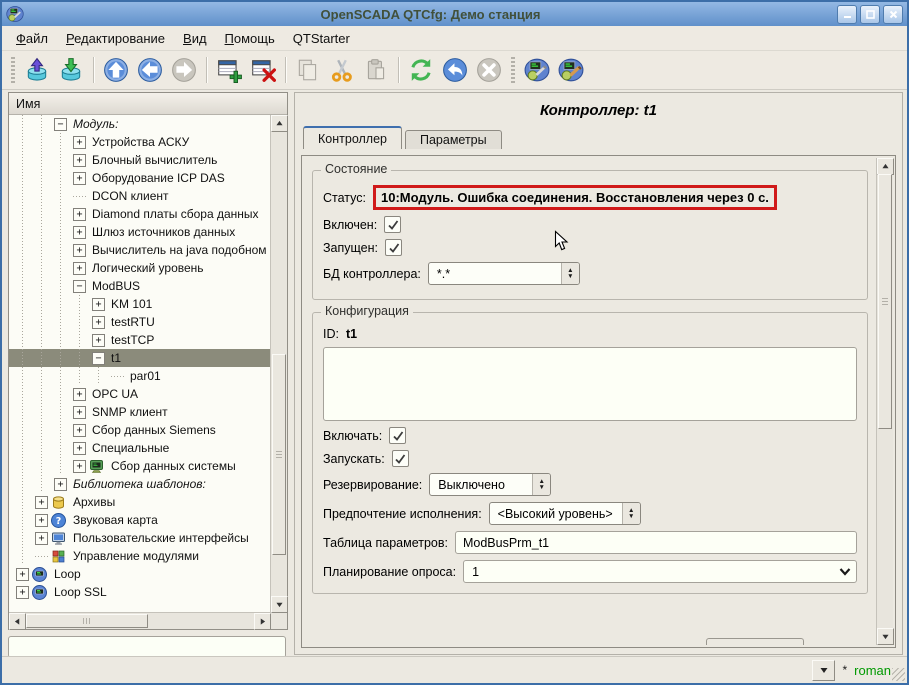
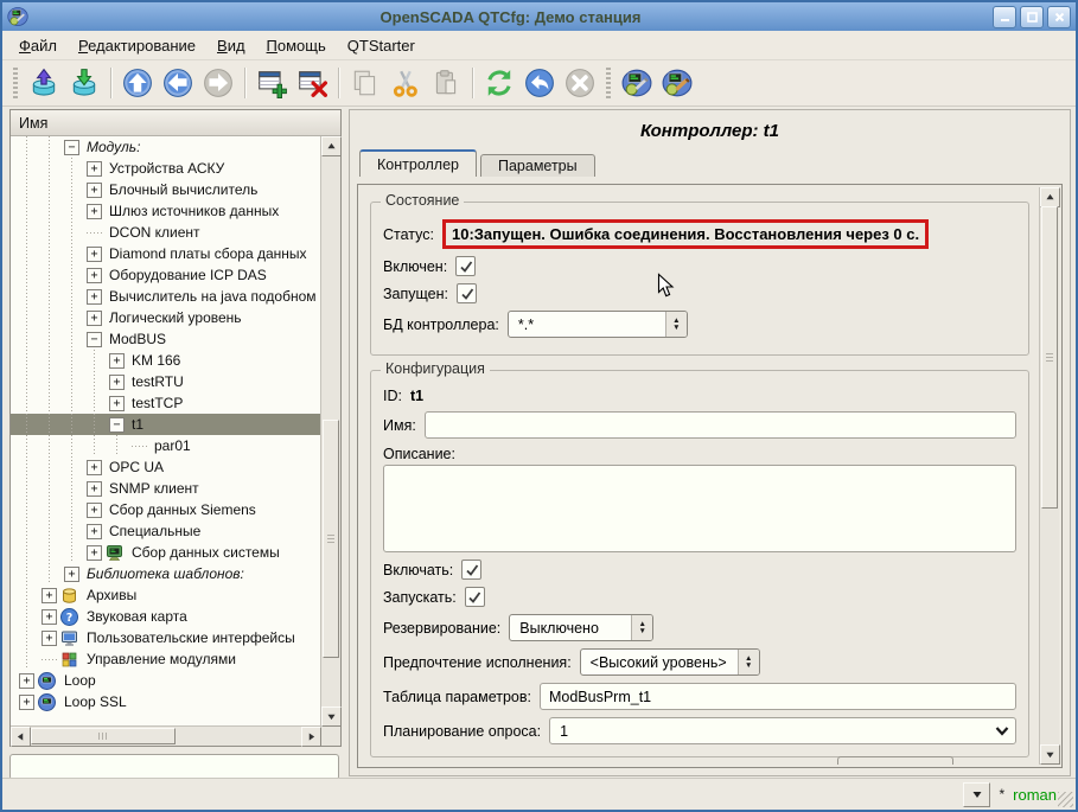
  OpenSCADA QTCfg: Демо станция
  Файл
  Редактирование
  Вид
  Помощь
  QTStarter
  Имя
  −
  Модуль:
  +
  Устройства АСКУ
  +
  Блочный вычислитель
  +
- Оборудование ICP DAS
+ Шлюз источников данных
  DCON клиент
  +
  Diamond платы сбора данных
  +
- Шлюз источников данных
+ Оборудование ICP DAS
  +
  Вычислитель на java подобном
  +
  Логический уровень
  −
  ModBUS
  +
- KM 101
+ KM 166
  +
  testRTU
  +
  testTCP
  −
  t1
  par01
  +
  OPC UA
  +
  SNMP клиент
  +
  Сбор данных Siemens
  +
  Специальные
  +
  Сбор данных системы
  +
  Библиотека шаблонов:
  +
  Архивы
  +
  ?
  Звуковая карта
  +
  Пользовательские интерфейсы
  Управление модулями
  +
  Loop
  +
  Loop SSL
  Контроллер: t1
  Контроллер
  Параметры
  Состояние
  Статус:
- 10:Модуль. Ошибка соединения. Восстановления через 0 с.
+ 10:Запущен. Ошибка соединения. Восстановления через 0 с.
  Включен:
  Запущен:
  БД контроллера:
  *.*
  Конфигурация
  ID:
  t1
+ Имя:
+ Описание:
  Включать:
  Запускать:
  Резервирование:
  Выключено
  Предпочтение исполнения:
  <Высокий уровень>
  Таблица параметров:
  ModBusPrm_t1
  Планирование опроса:
  1
  *
  roman
